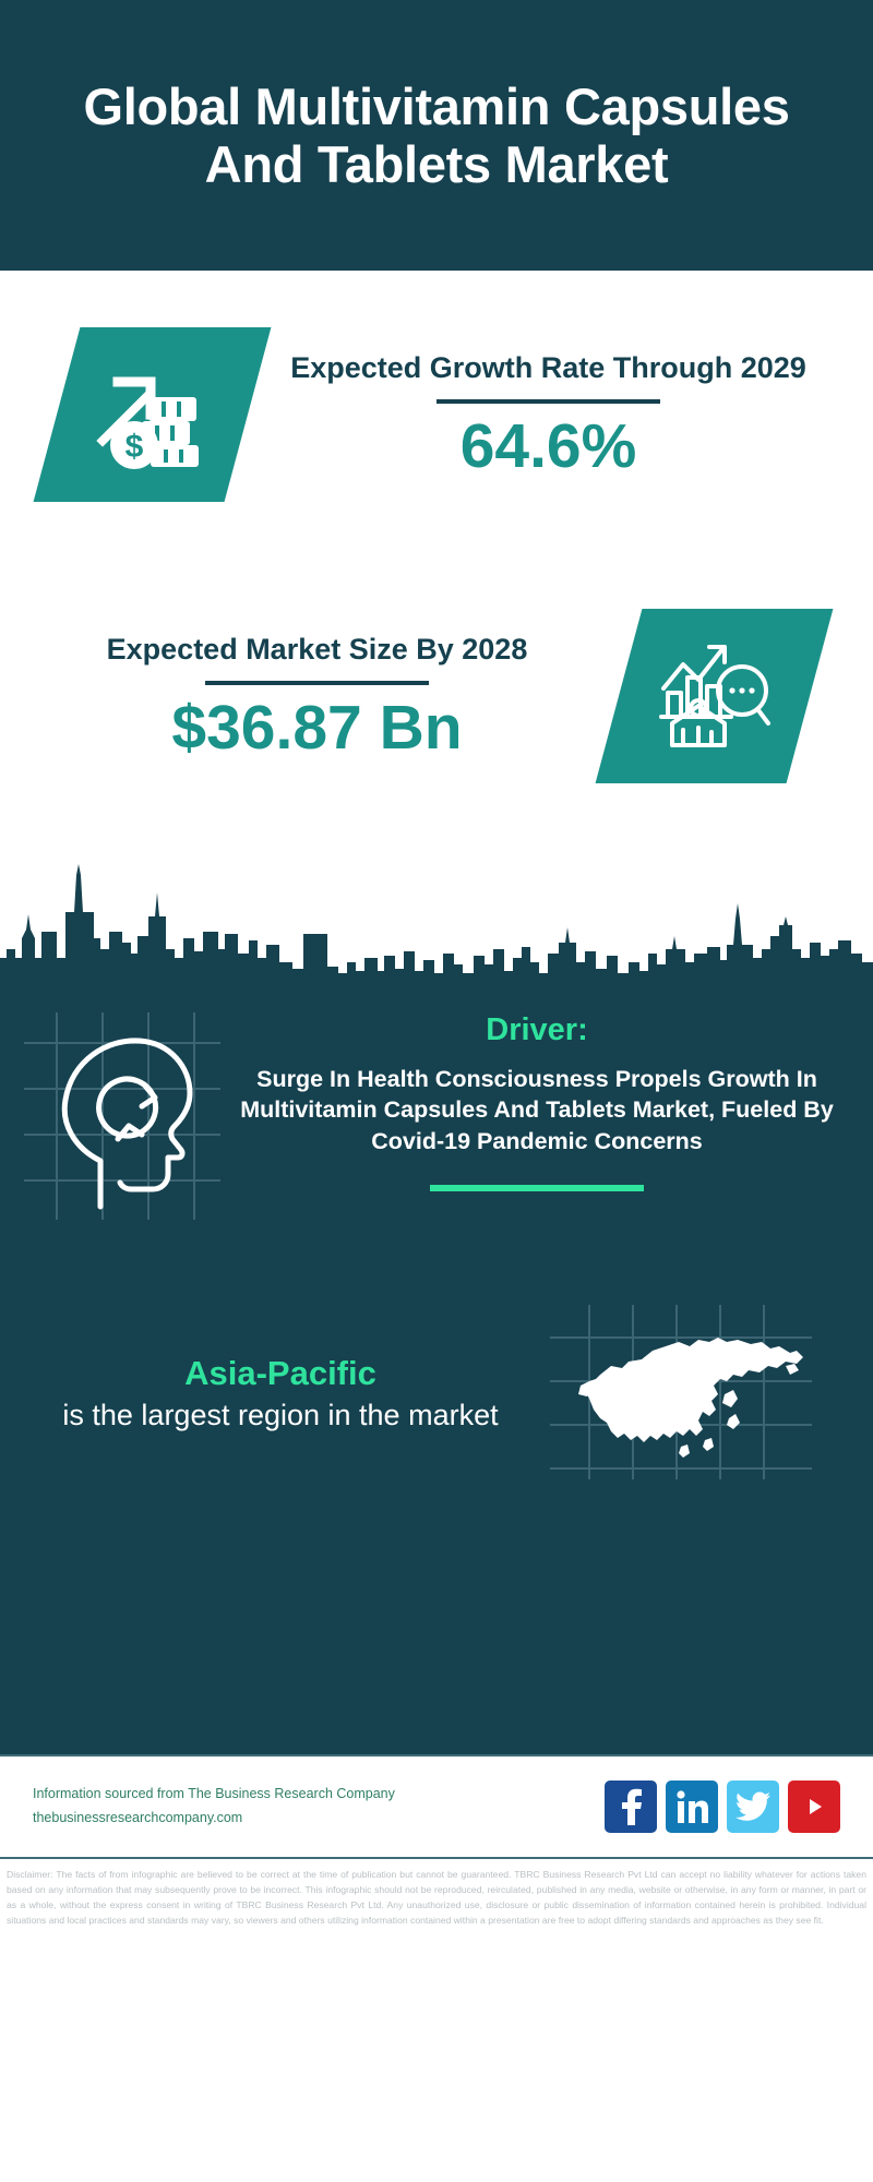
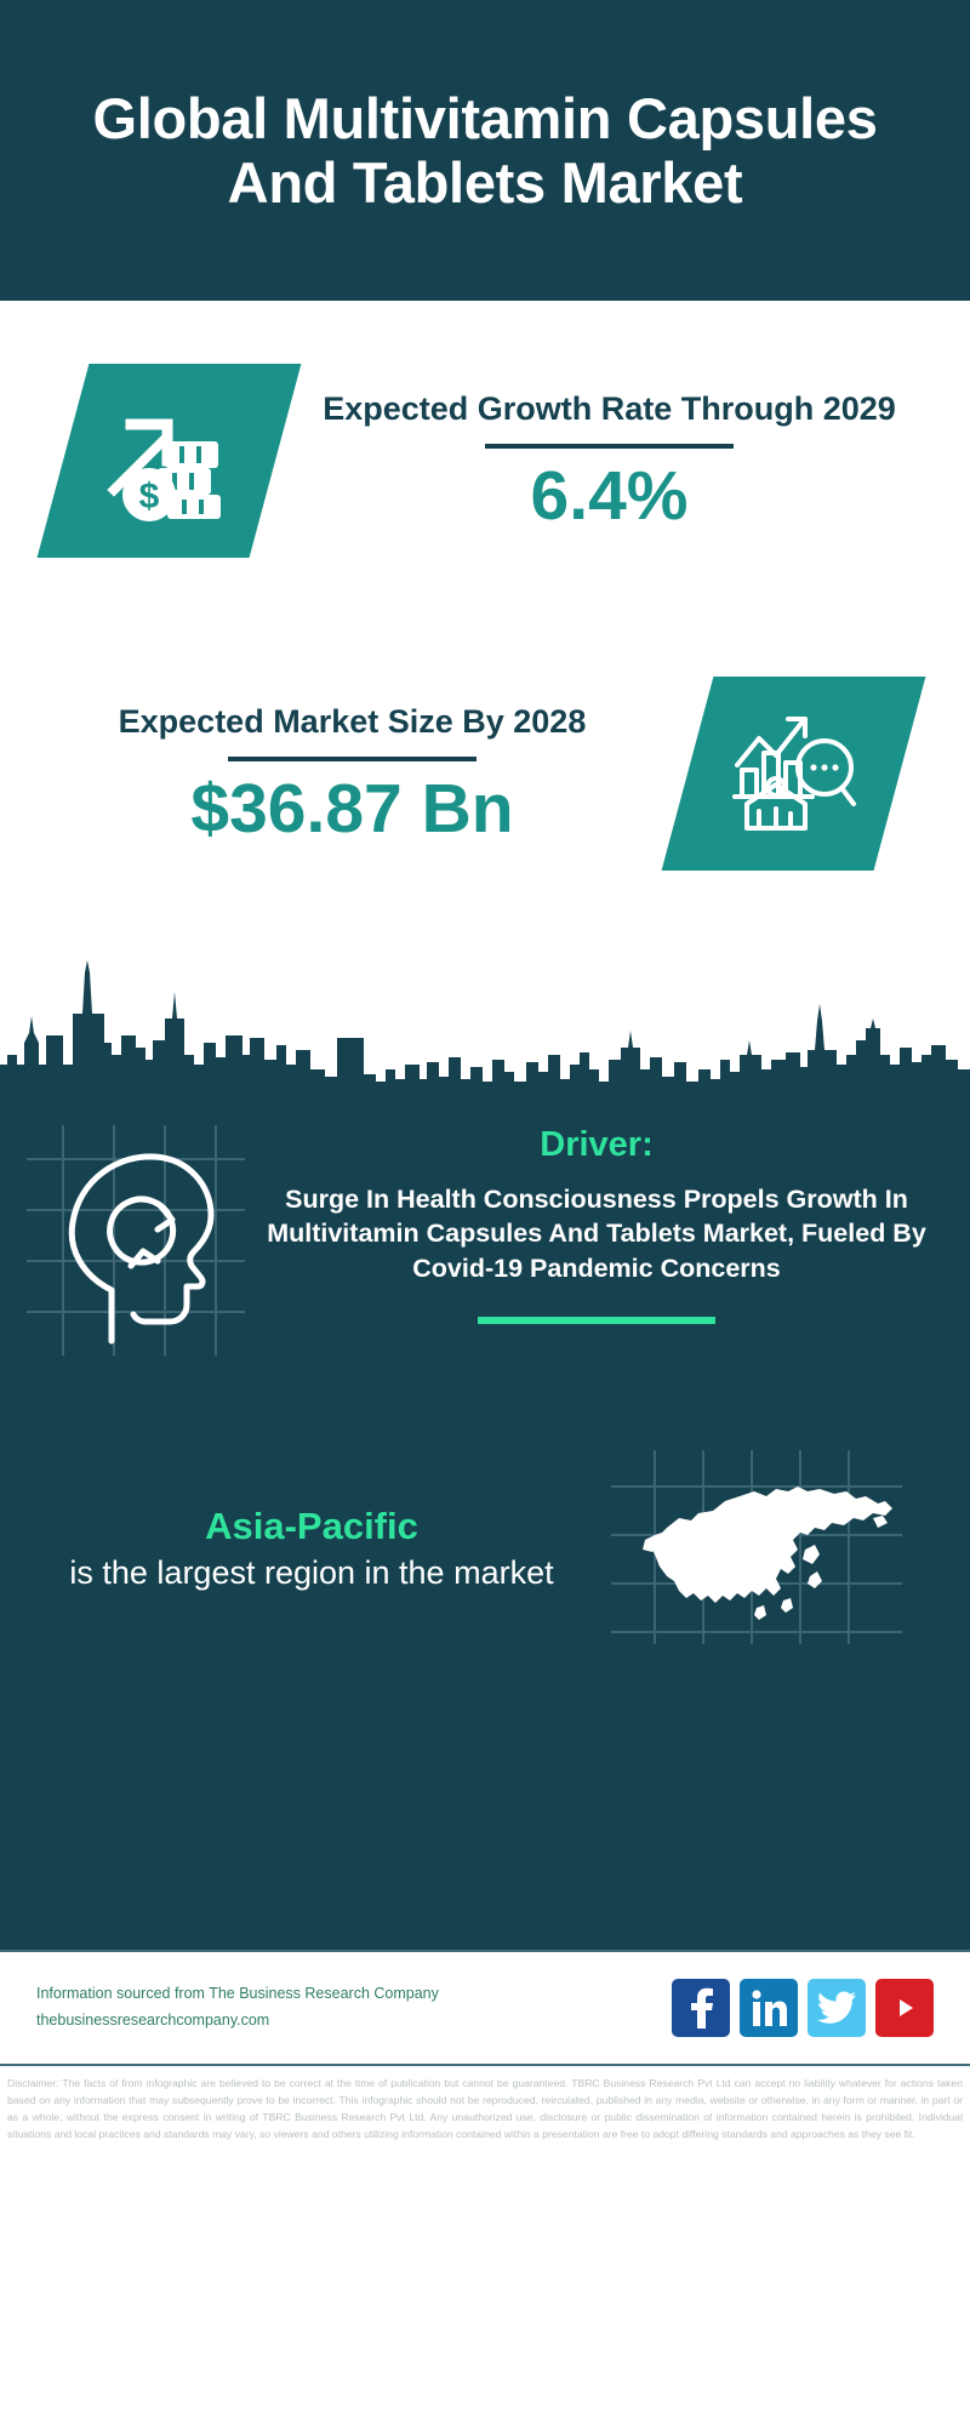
  Global Multivitamin Capsules And Tablets Market
  Expected Growth Rate Through 2029
- 64.6%
+ 6.4%
  Expected Market Size By 2028
  $36.87 Bn
  Driver:
  Surge In Health Consciousness Propels Growth In Multivitamin Capsules And Tablets Market, Fueled By Covid-19 Pandemic Concerns
  Asia-Pacific
  is the largest region in the market
  Information sourced from The Business Research Company
  thebusinessresearchcompany.com
  Disclaimer: The facts of from infographic are believed to be correct at the time of publication but cannot be guaranteed. TBRC Business Research Pvt Ltd can accept no liability whatever for actions taken based on any information that may subsequently prove to be incorrect. This infographic should not be reproduced, reirculated, published in any media, website or otherwise, in any form or manner, in part or as a whole, without the express consent in writing of TBRC Business Research Pvt Ltd. Any unauthorized use, disclosure or public dissemination of information contained herein is prohibited. Individual situations and local practices and standards may vary, so viewers and others utilizing information contained within a presentation are free to adopt differing standards and approaches as they see fit.
